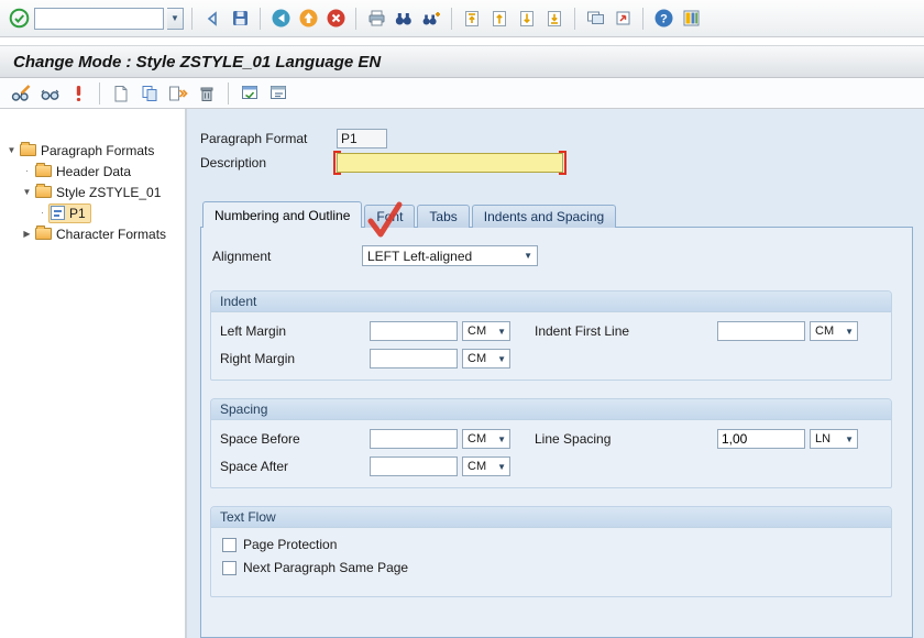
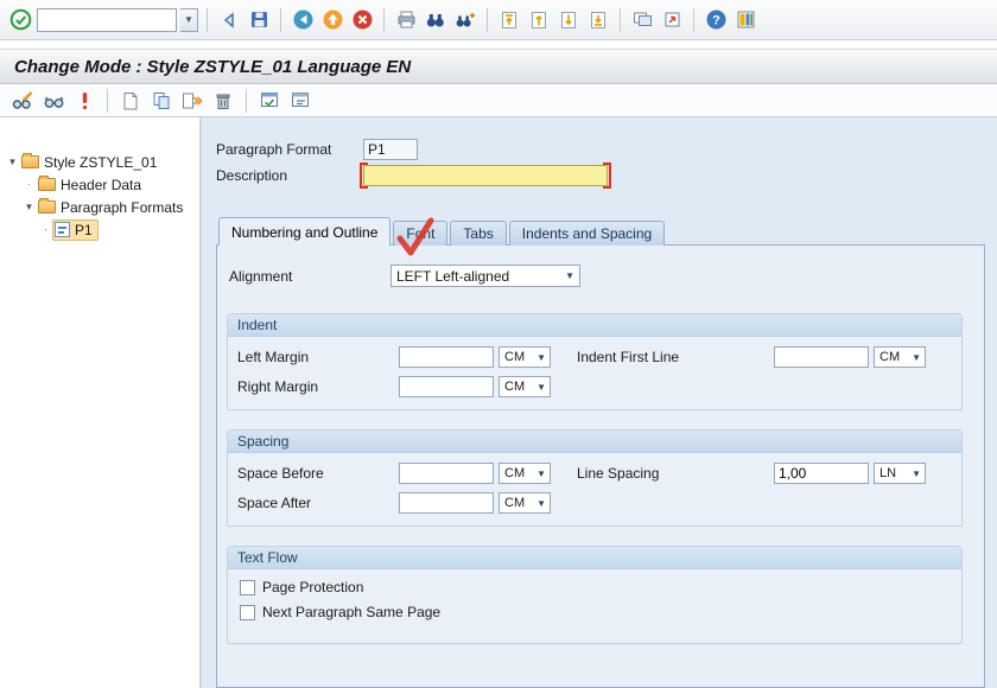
  ▼
  ?
  Change Mode : Style ZSTYLE_01 Language EN
  ▼
- Paragraph Formats
+ Style ZSTYLE_01
  ·
  Header Data
  ▼
- Style ZSTYLE_01
+ Paragraph Formats
  ·
  P1
- ▶
- Character Formats
  Paragraph Format
  P1
  Description
  Numbering and Outline
  Font
  Tabs
  Indents and Spacing
  Alignment
  LEFT Left-aligned
  ▼
  Indent
  Left Margin
  CM
  ▼
  Indent First Line
  CM
  ▼
  Right Margin
  CM
  ▼
  Spacing
  Space Before
  CM
  ▼
  Line Spacing
  1,00
  LN
  ▼
  Space After
  CM
  ▼
  Text Flow
  Page Protection
  Next Paragraph Same Page
